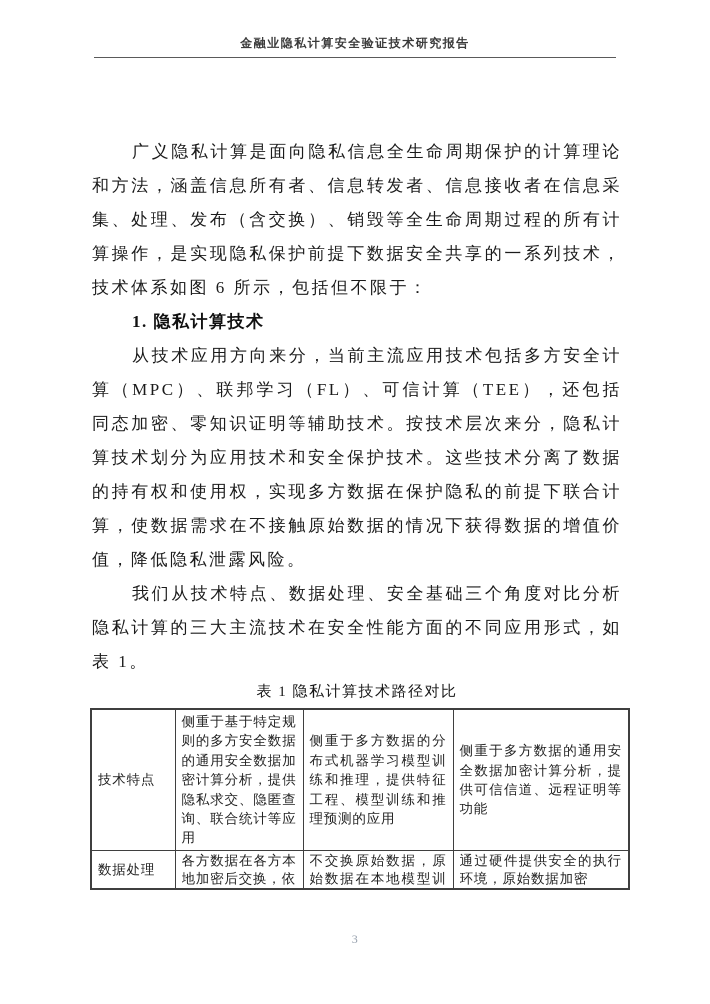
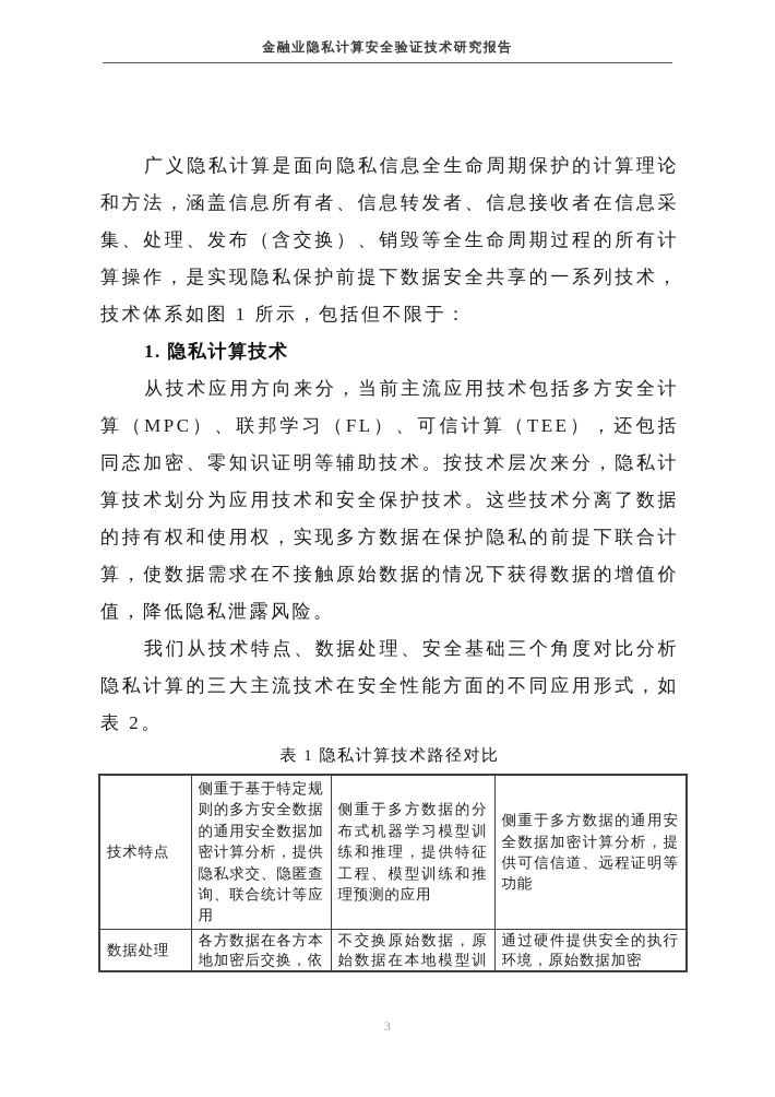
  金融业隐私计算安全验证技术研究报告
- 广义隐私计算是面向隐私信息全生命周期保护的计算理论和方法，涵盖信息所有者、信息转发者、信息接收者在信息采集、处理、发布（含交换）、销毁等全生命周期过程的所有计算操作，是实现隐私保护前提下数据安全共享的一系列技术，技术体系如图 6 所示，包括但不限于：
+ 广义隐私计算是面向隐私信息全生命周期保护的计算理论和方法，涵盖信息所有者、信息转发者、信息接收者在信息采集、处理、发布（含交换）、销毁等全生命周期过程的所有计算操作，是实现隐私保护前提下数据安全共享的一系列技术，技术体系如图 1 所示，包括但不限于：
  1. 隐私计算技术
  从技术应用方向来分，当前主流应用技术包括多方安全计算（MPC）、联邦学习（FL）、可信计算（TEE），还包括同态加密、零知识证明等辅助技术。按技术层次来分，隐私计算技术划分为应用技术和安全保护技术。这些技术分离了数据的持有权和使用权，实现多方数据在保护隐私的前提下联合计算，使数据需求在不接触原始数据的情况下获得数据的增值价值，降低隐私泄露风险。
- 我们从技术特点、数据处理、安全基础三个角度对比分析隐私计算的三大主流技术在安全性能方面的不同应用形式，如表 1。
+ 我们从技术特点、数据处理、安全基础三个角度对比分析隐私计算的三大主流技术在安全性能方面的不同应用形式，如表 2。
  表 1 隐私计算技术路径对比
  技术特点	侧重于基于特定规则的多方安全数据的通用安全数据加密计算分析，提供隐私求交、隐匿查询、联合统计等应用	侧重于多方数据的分布式机器学习模型训练和推理，提供特征工程、模型训练和推理预测的应用	侧重于多方数据的通用安全数据加密计算分析，提供可信信道、远程证明等功能
  数据处理	各方数据在各方本地加密后交换，依	不交换原始数据，原始数据在本地模型训	通过硬件提供安全的执行环境，原始数据加密
  3
